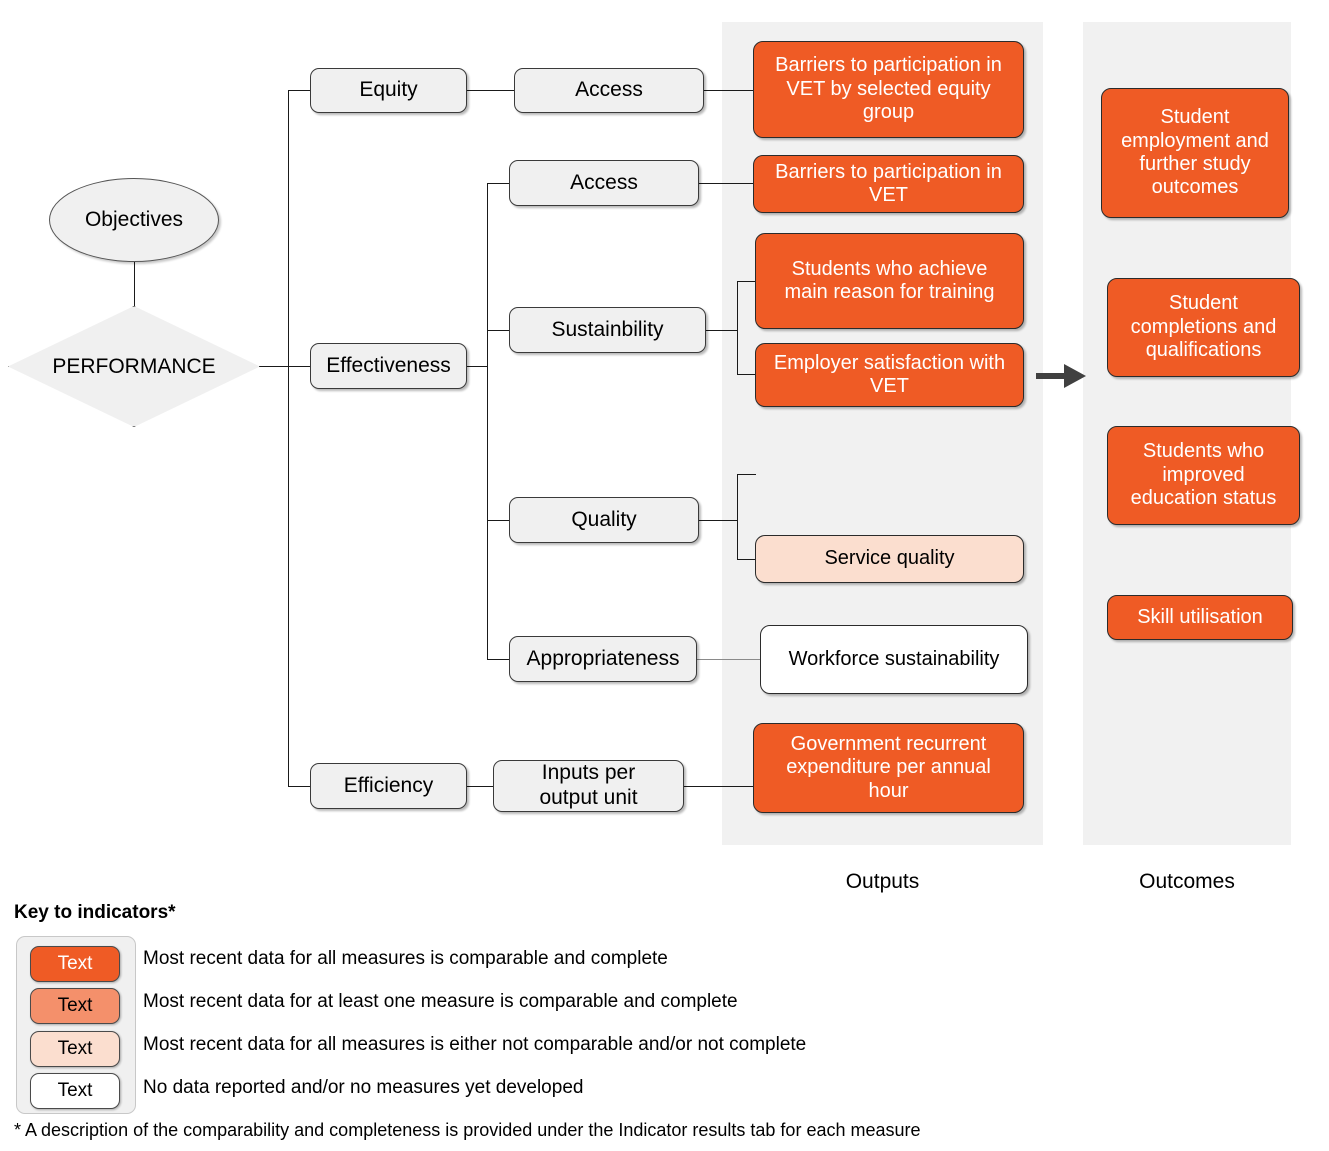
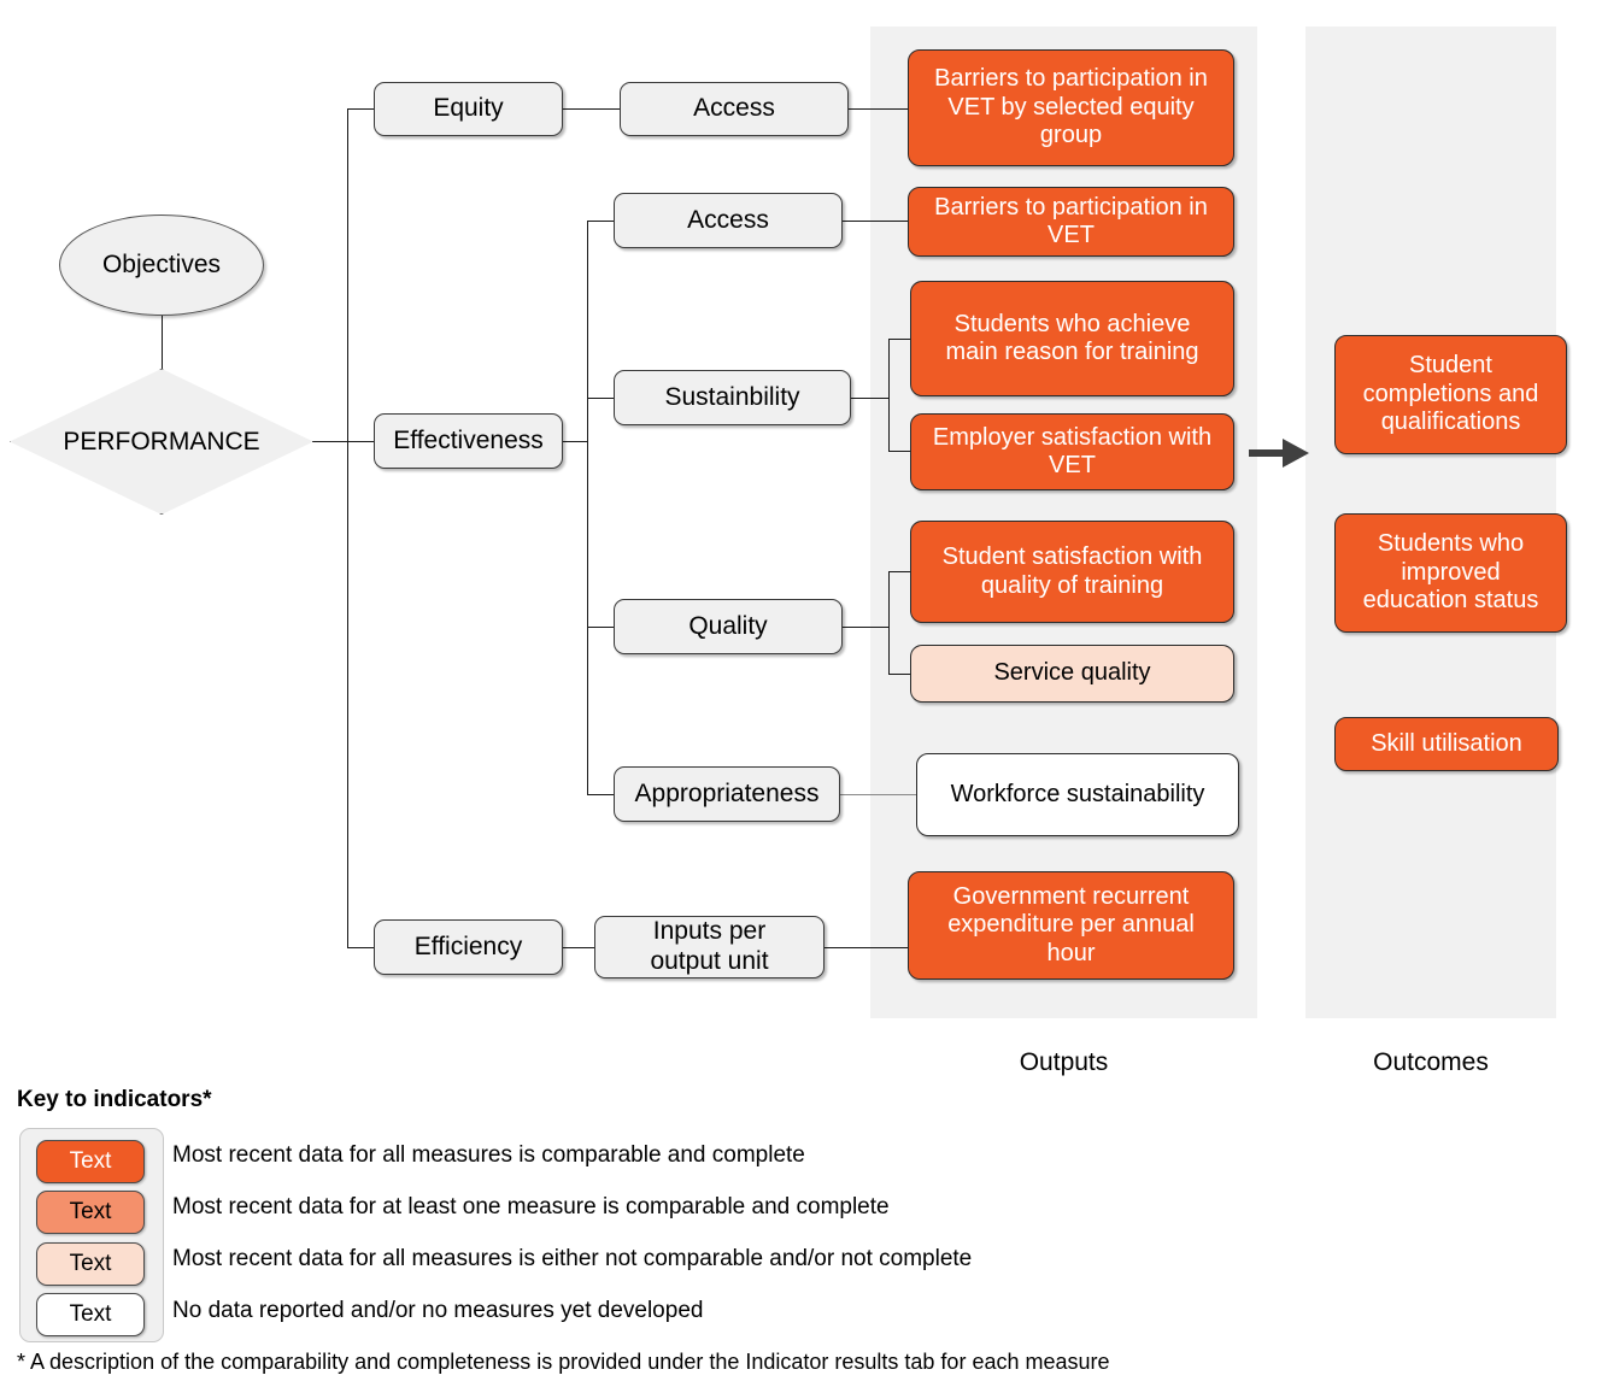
  Objectives
  PERFORMANCE
  Equity
  Effectiveness
  Efficiency
  Access
  Access
  Sustainbility
  Quality
  Appropriateness
  Inputs per
  output unit
  Barriers to participation in VET by selected equity group
  Barriers to participation in VET
  Students who achieve main reason for training
  Employer satisfaction with VET
+ Student satisfaction with quality of training
  Service quality
  Workforce sustainability
  Government recurrent expenditure per annual hour
- Student employment and further study outcomes
  Student completions and qualifications
  Students who improved education status
  Skill utilisation
  Outputs
  Outcomes
  Key to indicators*
  Text
  Text
  Text
  Text
  Most recent data for all measures is comparable and complete
  Most recent data for at least one measure is comparable and complete
  Most recent data for all measures is either not comparable and/or not complete
  No data reported and/or no measures yet developed
  * A description of the comparability and completeness is provided under the Indicator results tab for each measure
